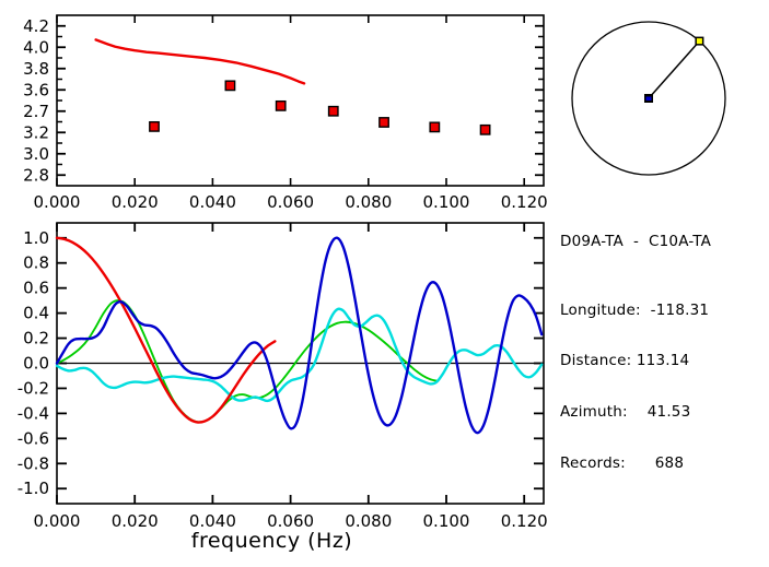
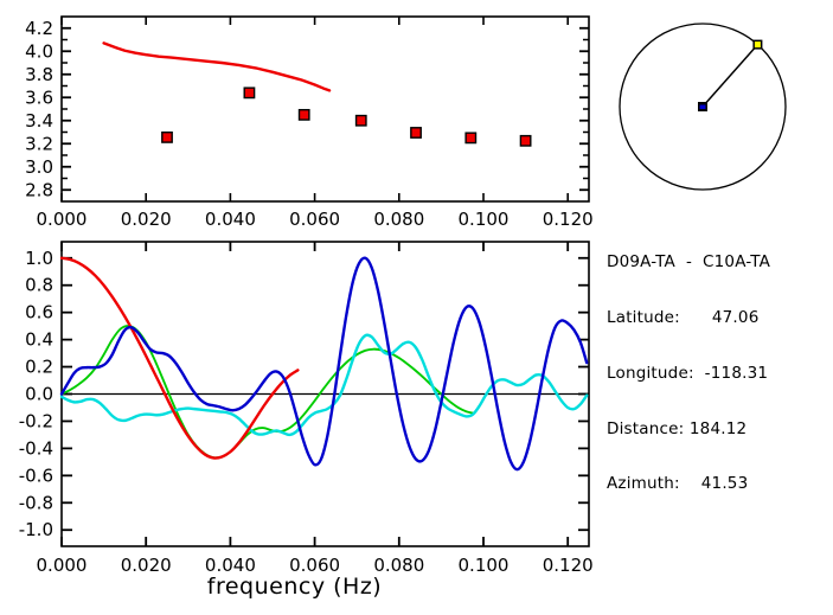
  0.000
  0.020
  0.040
  0.060
  0.080
  0.100
  0.120
  2.8
  3.0
  3.2
- 2.7
+ 3.4
  3.6
  3.8
  4.0
  4.2
  0.000
  0.020
  0.040
  0.060
  0.080
  0.100
  0.120
  -1.0
  -0.8
  -0.6
  -0.4
  -0.2
  0.0
  0.2
  0.4
  0.6
  0.8
  1.0
  D09A-TA - C10A-TA
+ Latitude: 47.06
  Longitude: -118.31
- Distance: 113.14
+ Distance: 184.12
  Azimuth: 41.53
- Records: 688
  frequency (Hz)
